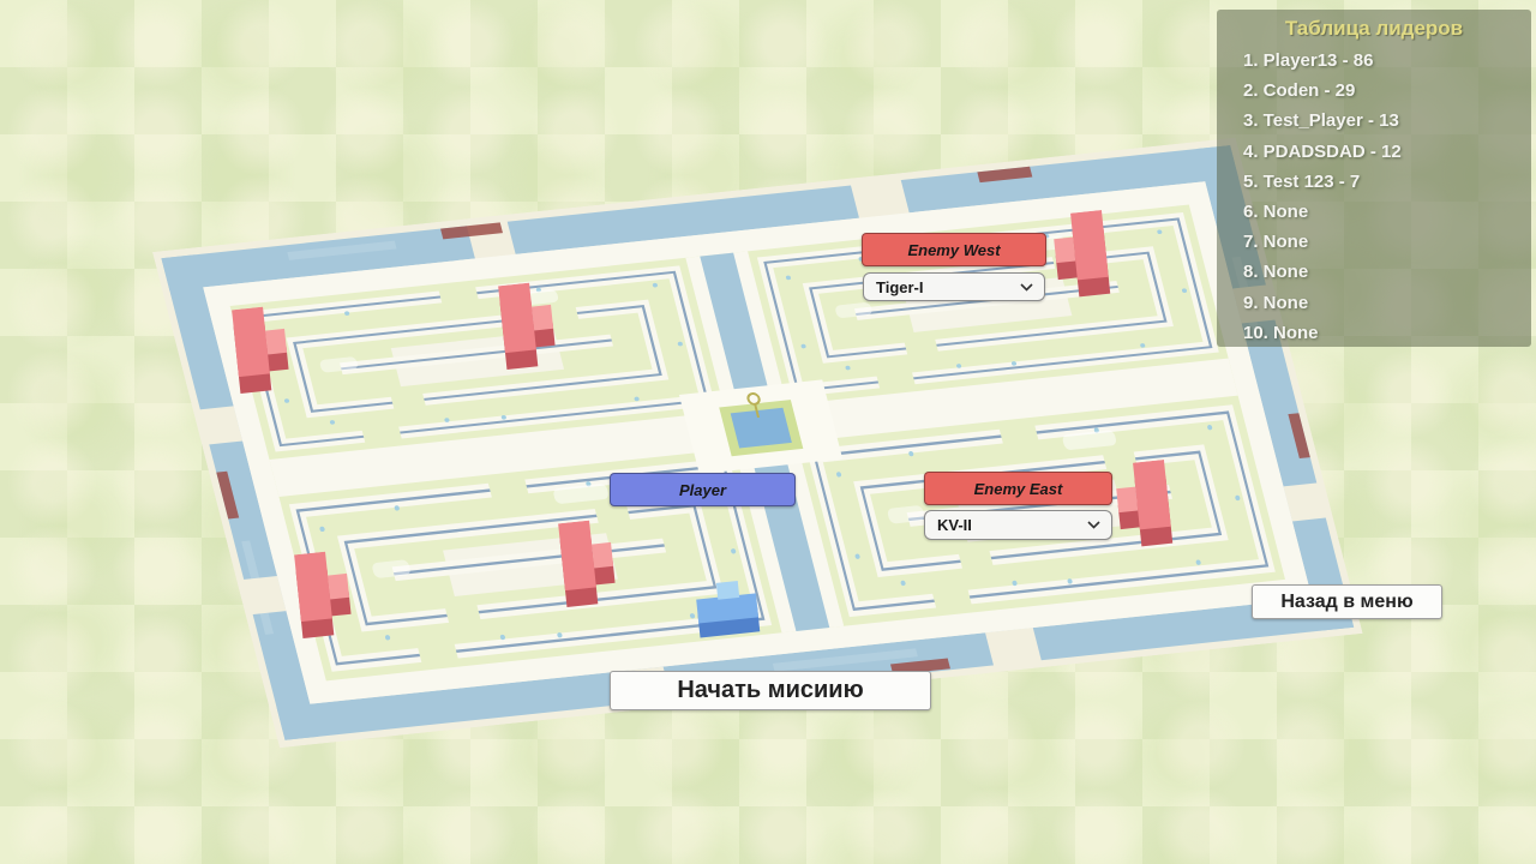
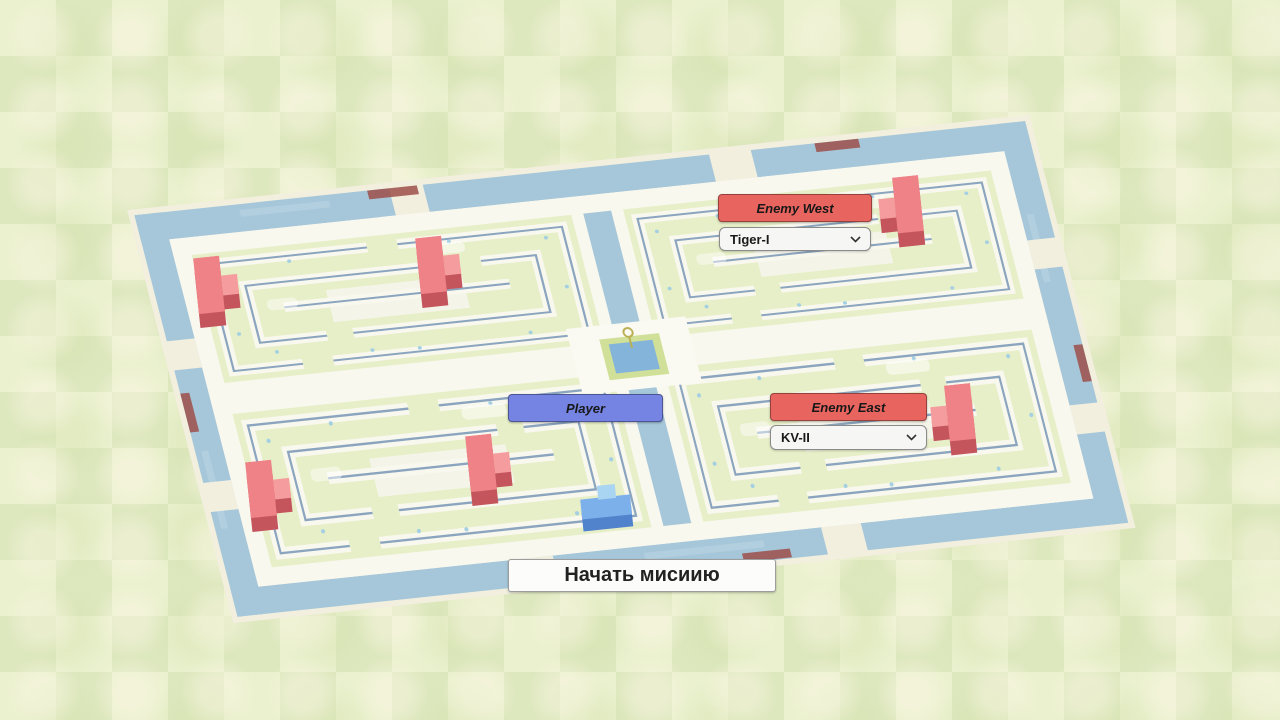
  Enemy West
  Tiger-I
  Player
  Enemy East
  KV-II
  Начать мисиию
- Назад в меню
- Таблица лидеров
- 1. Player13 - 86
- 2. Coden - 29
- 3. Test_Player - 13
- 4. PDADSDAD - 12
- 5. Test 123 - 7
- 6. None
- 7. None
- 8. None
- 9. None
- 10. None
